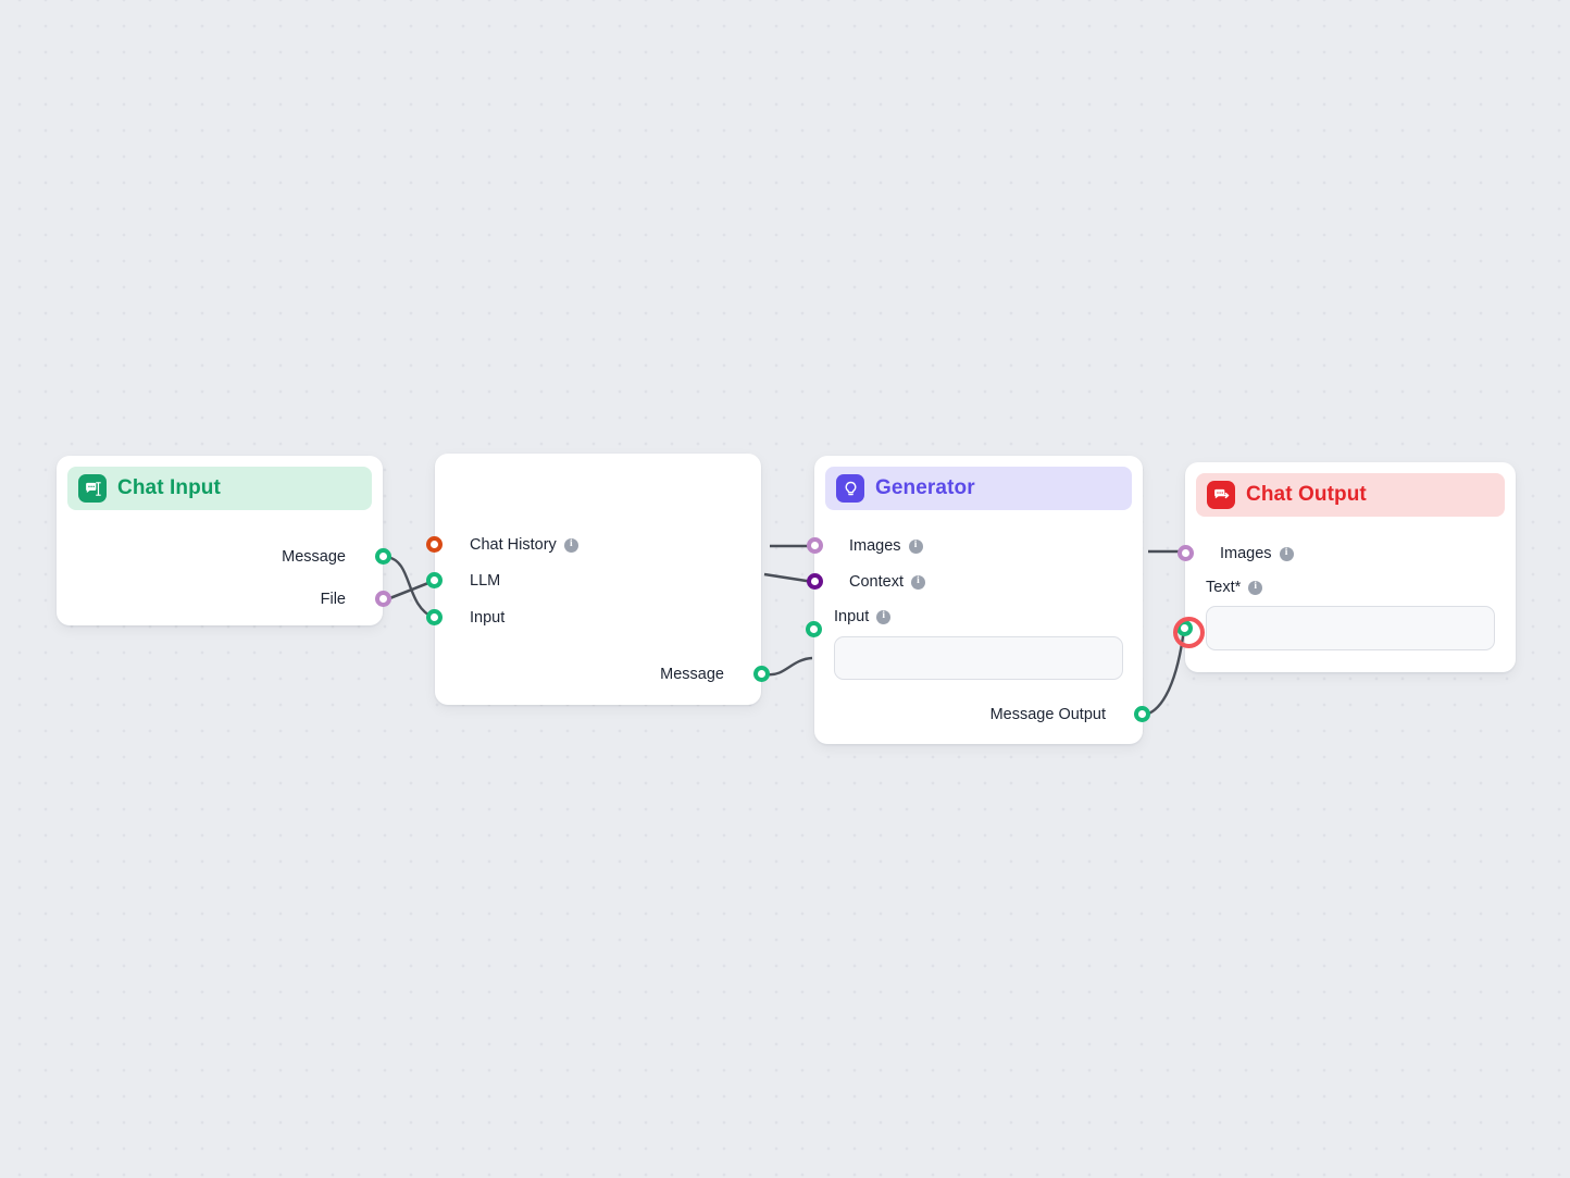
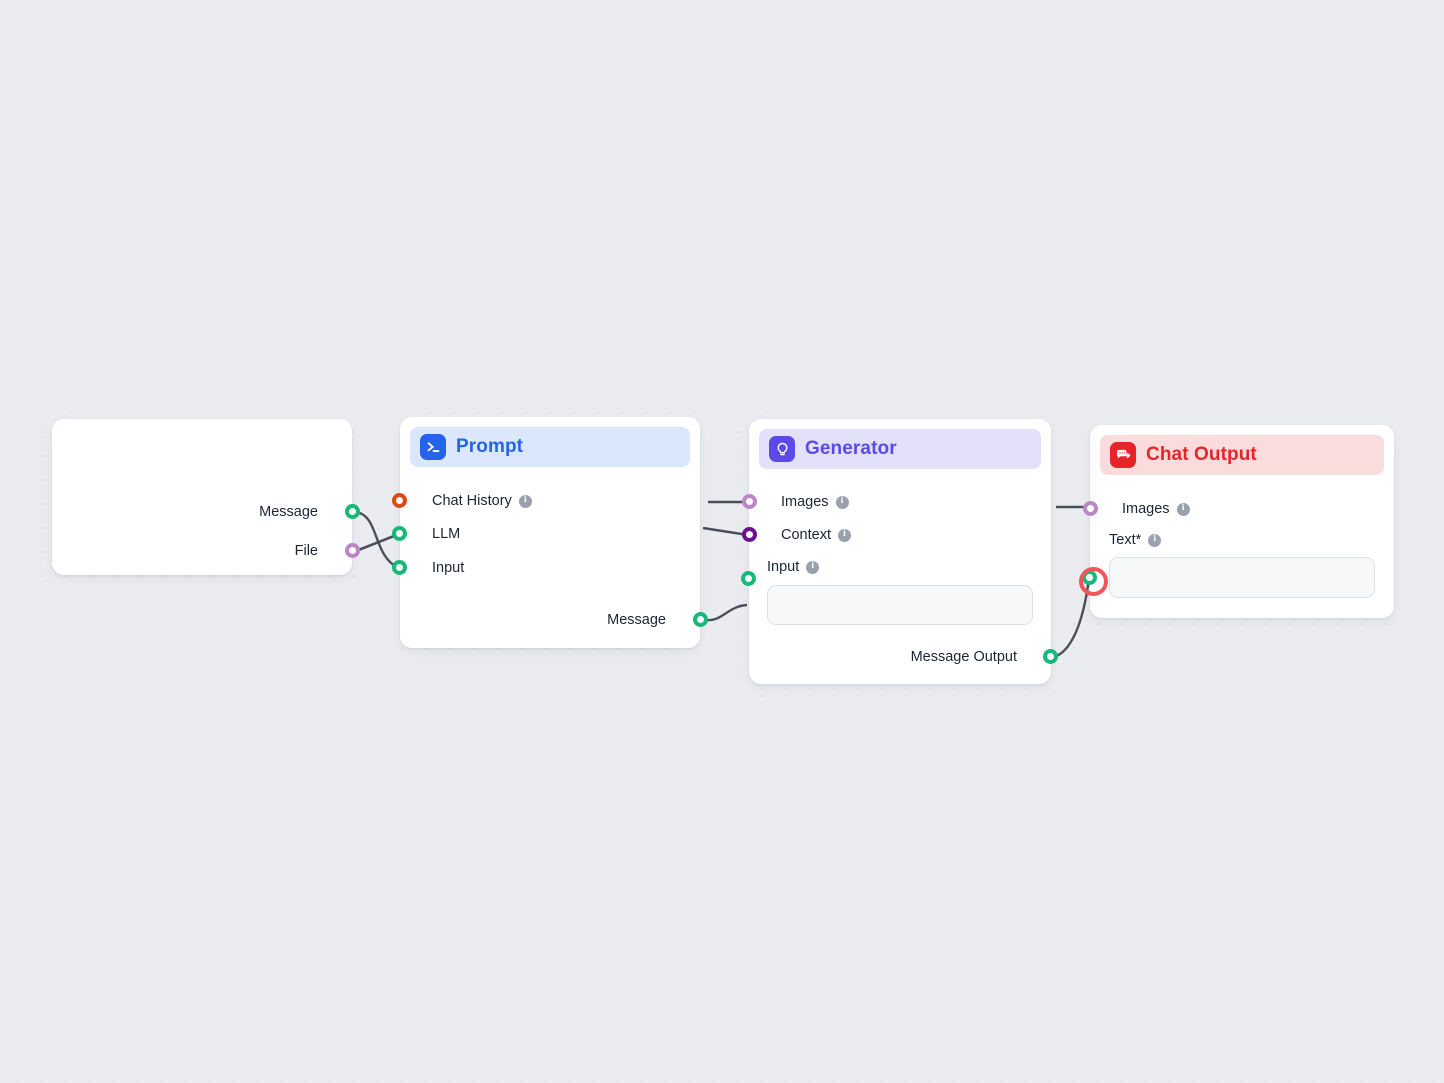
- Chat Input
  Message
  File
+ Prompt
  Chat History
  i
  LLM
  Input
  Message
  Generator
  Images
  i
  Context
  i
  Input
  i
  Message Output
  Chat Output
  Images
  i
  Text*
  i
